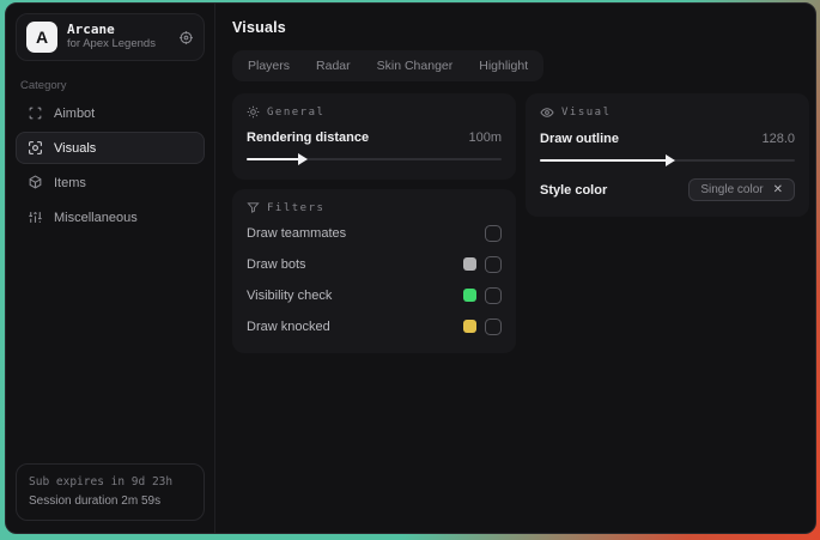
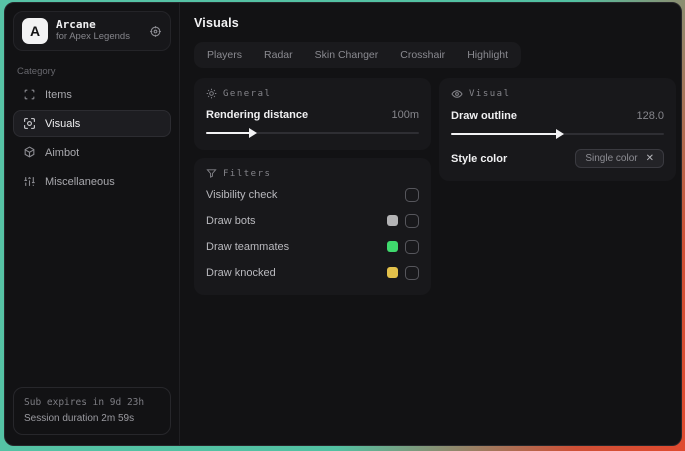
  A
  Arcane
  for Apex Legends
  Category
- Aimbot
+ Items
  Visuals
- Items
+ Aimbot
  Miscellaneous
  Sub expires in 9d 23h
  Session duration 2m 59s
  Visuals
  Players
  Radar
  Skin Changer
+ Crosshair
  Highlight
  General
  Rendering distance
  100m
  Filters
- Draw teammates
+ Visibility check
  Draw bots
- Visibility check
+ Draw teammates
  Draw knocked
  Visual
  Draw outline
  128.0
  Style color
  Single color
  ✕
